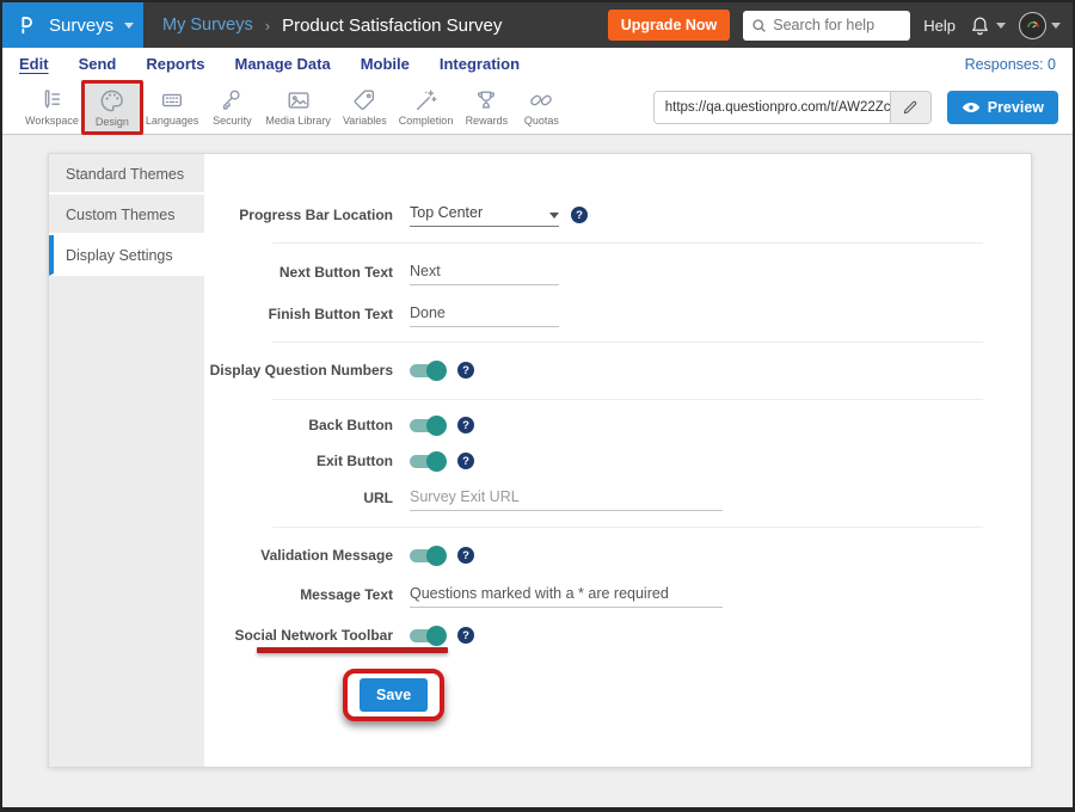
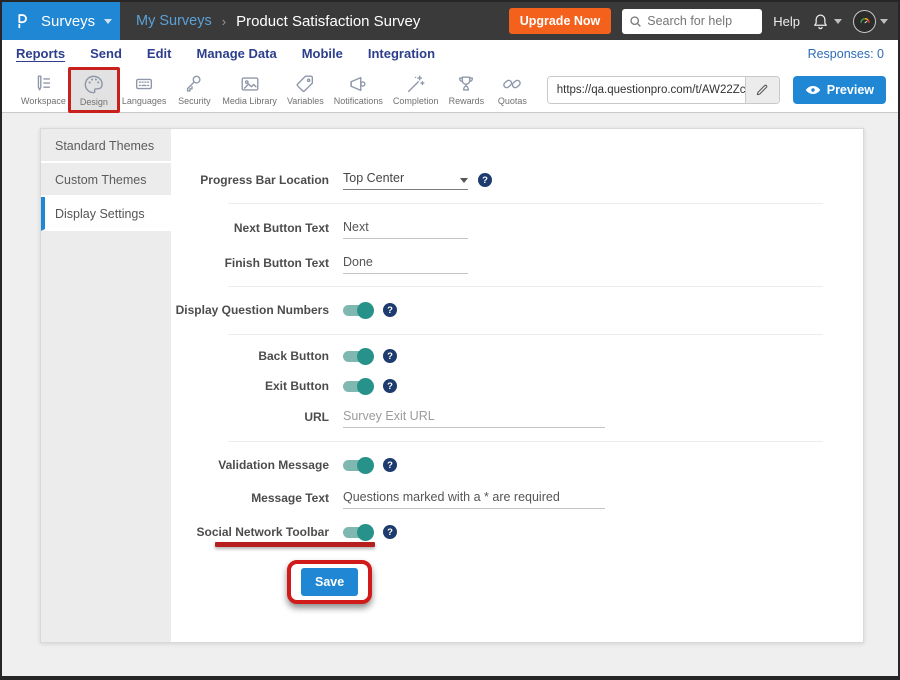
  Surveys
  My Surveys
  ›
  Product Satisfaction Survey
  Upgrade Now
  Search for help
  Help
- Edit
+ Reports
  Send
- Reports
+ Edit
  Manage Data
  Mobile
  Integration
  Responses: 0
  Workspace
  Design
  Languages
  Security
  Media Library
  Variables
+ Notifications
  Completion
  Rewards
  Quotas
  https://qa.questionpro.com/t/AW22Zc
  Preview
  Standard Themes
  Custom Themes
  Display Settings
  Progress Bar Location
  Top Center
  Next Button Text
  Next
  Finish Button Text
  Done
  Display Question Numbers
  Back Button
  Exit Button
  URL
  Survey Exit URL
  Validation Message
  Message Text
  Questions marked with a * are required
  Social Network Toolbar
  Save
